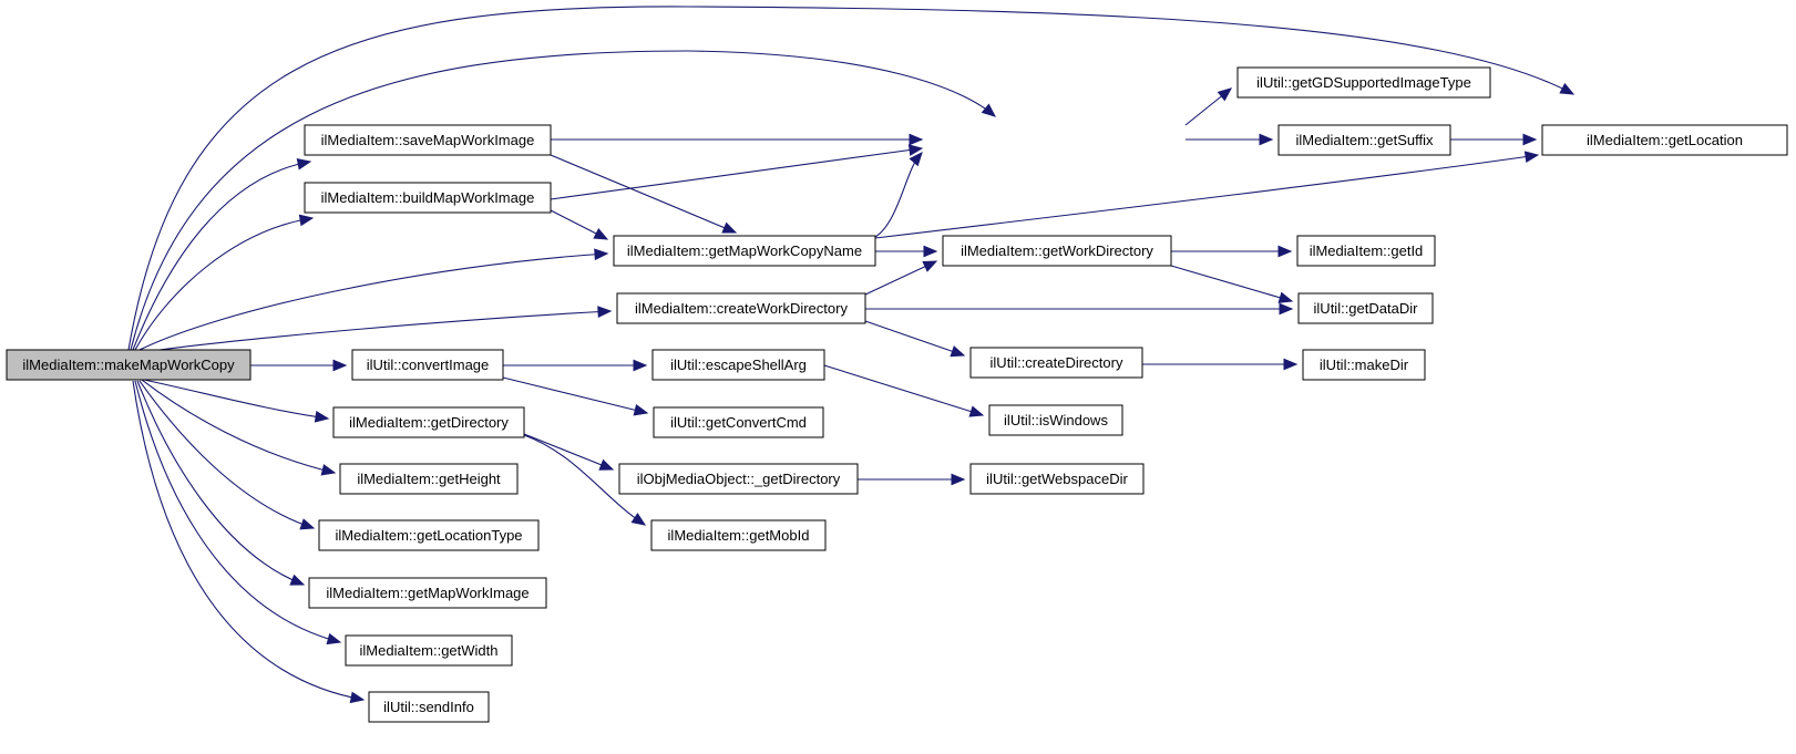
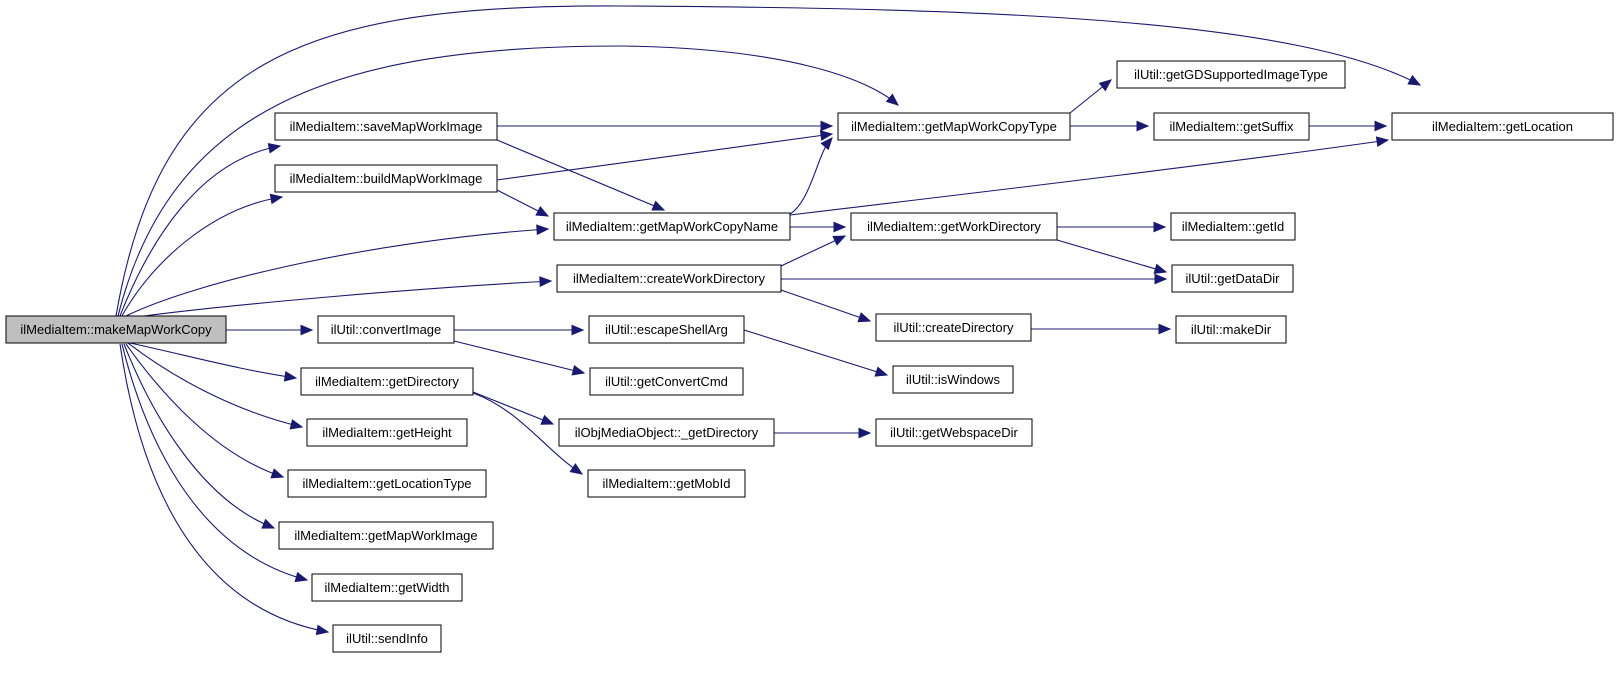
  ilMediaItem::makeMapWorkCopy
  ilMediaItem::saveMapWorkImage
  ilMediaItem::buildMapWorkImage
  ilMediaItem::getMapWorkCopyName
  ilMediaItem::createWorkDirectory
  ilUtil::convertImage
  ilMediaItem::getDirectory
  ilMediaItem::getHeight
  ilMediaItem::getLocationType
  ilMediaItem::getMapWorkImage
  ilMediaItem::getWidth
  ilUtil::sendInfo
  ilUtil::escapeShellArg
  ilUtil::getConvertCmd
  ilObjMediaObject::_getDirectory
  ilMediaItem::getMobId
+ ilMediaItem::getMapWorkCopyType
  ilMediaItem::getWorkDirectory
  ilUtil::createDirectory
  ilUtil::isWindows
  ilUtil::getWebspaceDir
  ilUtil::getGDSupportedImageType
  ilMediaItem::getSuffix
  ilMediaItem::getId
  ilUtil::getDataDir
  ilUtil::makeDir
  ilMediaItem::getLocation
